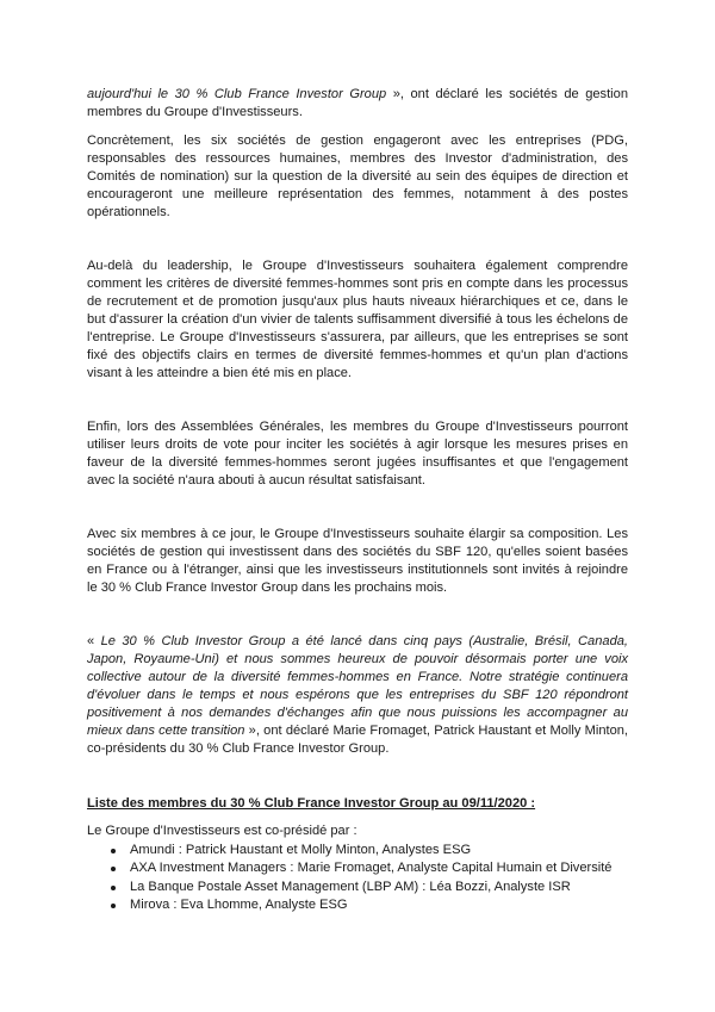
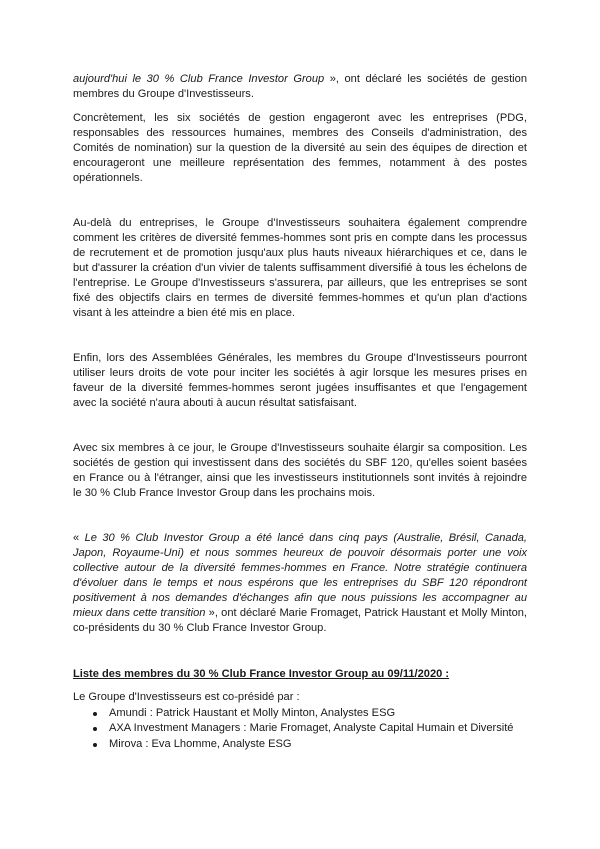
  aujourd'hui le 30 % Club France Investor Group », ont déclaré les sociétés de gestion membres du Groupe d'Investisseurs.
- Concrètement, les six sociétés de gestion engageront avec les entreprises (PDG, responsables des ressources humaines, membres des Investor d'administration, des Comités de nomination) sur la question de la diversité au sein des équipes de direction et encourageront une meilleure représentation des femmes, notamment à des postes opérationnels.
+ Concrètement, les six sociétés de gestion engageront avec les entreprises (PDG, responsables des ressources humaines, membres des Conseils d'administration, des Comités de nomination) sur la question de la diversité au sein des équipes de direction et encourageront une meilleure représentation des femmes, notamment à des postes opérationnels.
- Au-delà du leadership, le Groupe d'Investisseurs souhaitera également comprendre comment les critères de diversité femmes-hommes sont pris en compte dans les processus de recrutement et de promotion jusqu'aux plus hauts niveaux hiérarchiques et ce, dans le but d'assurer la création d'un vivier de talents suffisamment diversifié à tous les échelons de l'entreprise. Le Groupe d'Investisseurs s'assurera, par ailleurs, que les entreprises se sont fixé des objectifs clairs en termes de diversité femmes-hommes et qu'un plan d'actions visant à les atteindre a bien été mis en place.
+ Au-delà du entreprises, le Groupe d'Investisseurs souhaitera également comprendre comment les critères de diversité femmes-hommes sont pris en compte dans les processus de recrutement et de promotion jusqu'aux plus hauts niveaux hiérarchiques et ce, dans le but d'assurer la création d'un vivier de talents suffisamment diversifié à tous les échelons de l'entreprise. Le Groupe d'Investisseurs s'assurera, par ailleurs, que les entreprises se sont fixé des objectifs clairs en termes de diversité femmes-hommes et qu'un plan d'actions visant à les atteindre a bien été mis en place.
  Enfin, lors des Assemblées Générales, les membres du Groupe d'Investisseurs pourront utiliser leurs droits de vote pour inciter les sociétés à agir lorsque les mesures prises en faveur de la diversité femmes-hommes seront jugées insuffisantes et que l'engagement avec la société n'aura abouti à aucun résultat satisfaisant.
  Avec six membres à ce jour, le Groupe d'Investisseurs souhaite élargir sa composition. Les sociétés de gestion qui investissent dans des sociétés du SBF 120, qu'elles soient basées en France ou à l'étranger, ainsi que les investisseurs institutionnels sont invités à rejoindre le 30 % Club France Investor Group dans les prochains mois.
  « Le 30 % Club Investor Group a été lancé dans cinq pays (Australie, Brésil, Canada, Japon, Royaume-Uni) et nous sommes heureux de pouvoir désormais porter une voix collective autour de la diversité femmes-hommes en France. Notre stratégie continuera d'évoluer dans le temps et nous espérons que les entreprises du SBF 120 répondront positivement à nos demandes d'échanges afin que nous puissions les accompagner au mieux dans cette transition », ont déclaré Marie Fromaget, Patrick Haustant et Molly Minton, co-présidents du 30 % Club France Investor Group.
  Liste des membres du 30 % Club France Investor Group au 09/11/2020 :
  Le Groupe d'Investisseurs est co-présidé par :
  Amundi : Patrick Haustant et Molly Minton, Analystes ESG
  AXA Investment Managers : Marie Fromaget, Analyste Capital Humain et Diversité
- La Banque Postale Asset Management (LBP AM) : Léa Bozzi, Analyste ISR
  Mirova : Eva Lhomme, Analyste ESG
